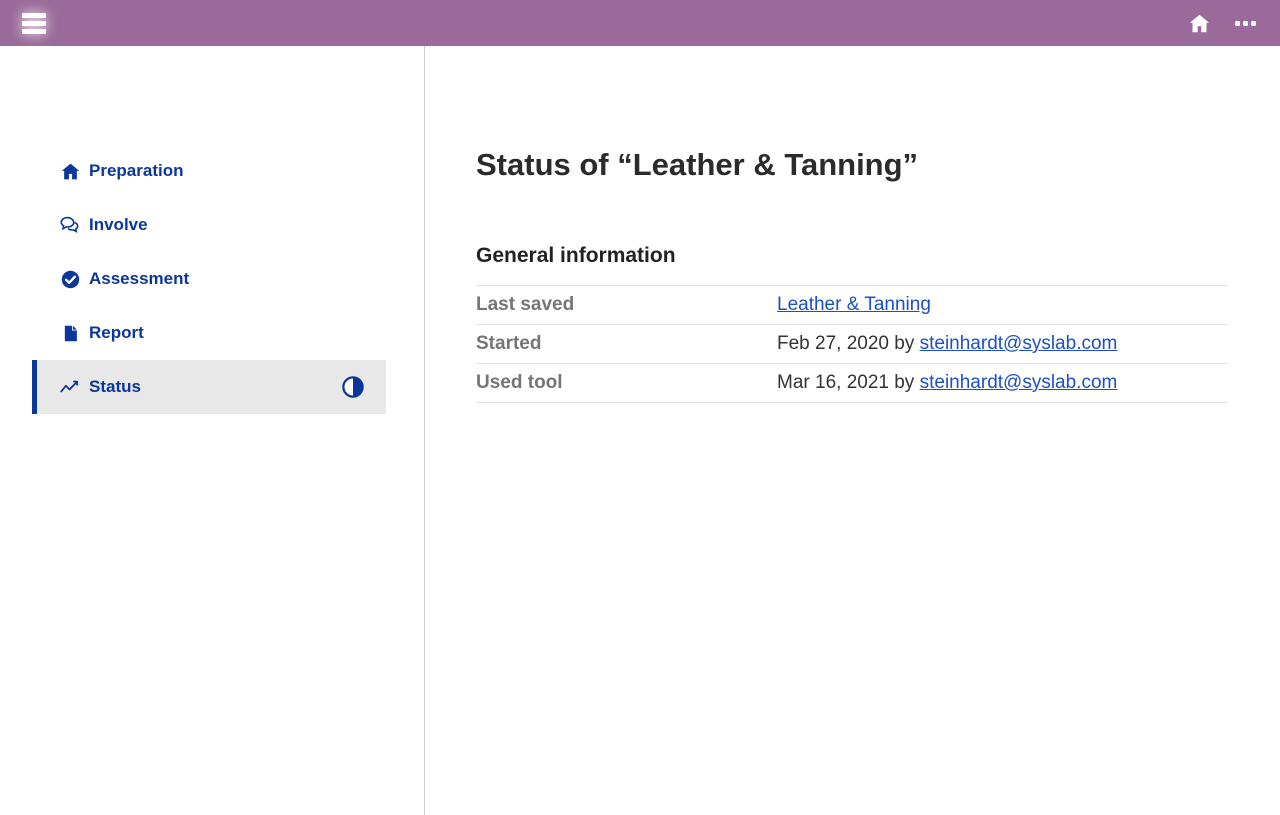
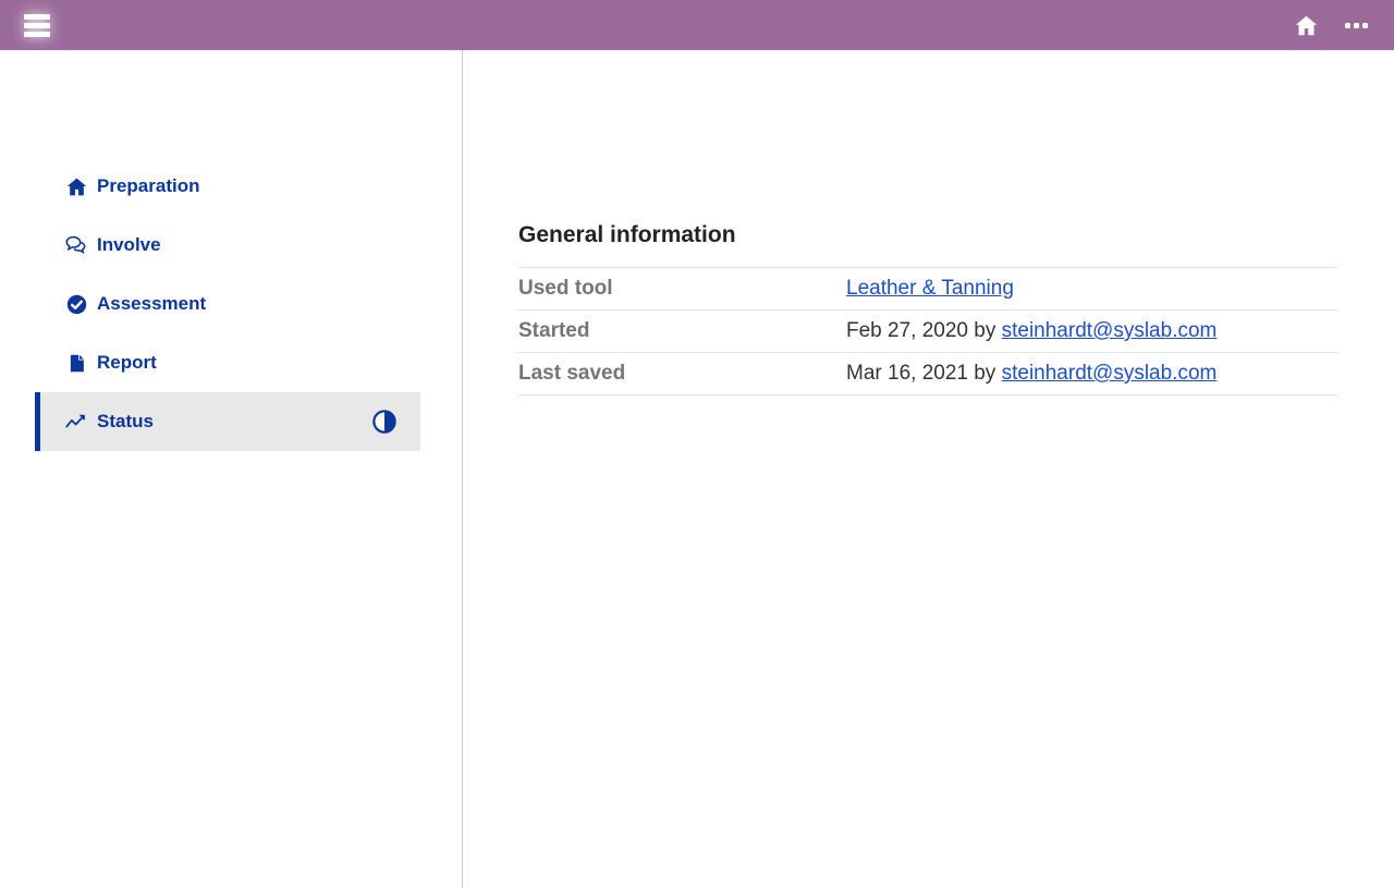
  Preparation
  Involve
  Assessment
  Report
  Status
- Status of “Leather & Tanning”
  General information
- Last saved	Leather & Tanning
+ Used tool	Leather & Tanning
  Started	Feb 27, 2020 by steinhardt@syslab.com
- Used tool	Mar 16, 2021 by steinhardt@syslab.com
+ Last saved	Mar 16, 2021 by steinhardt@syslab.com
